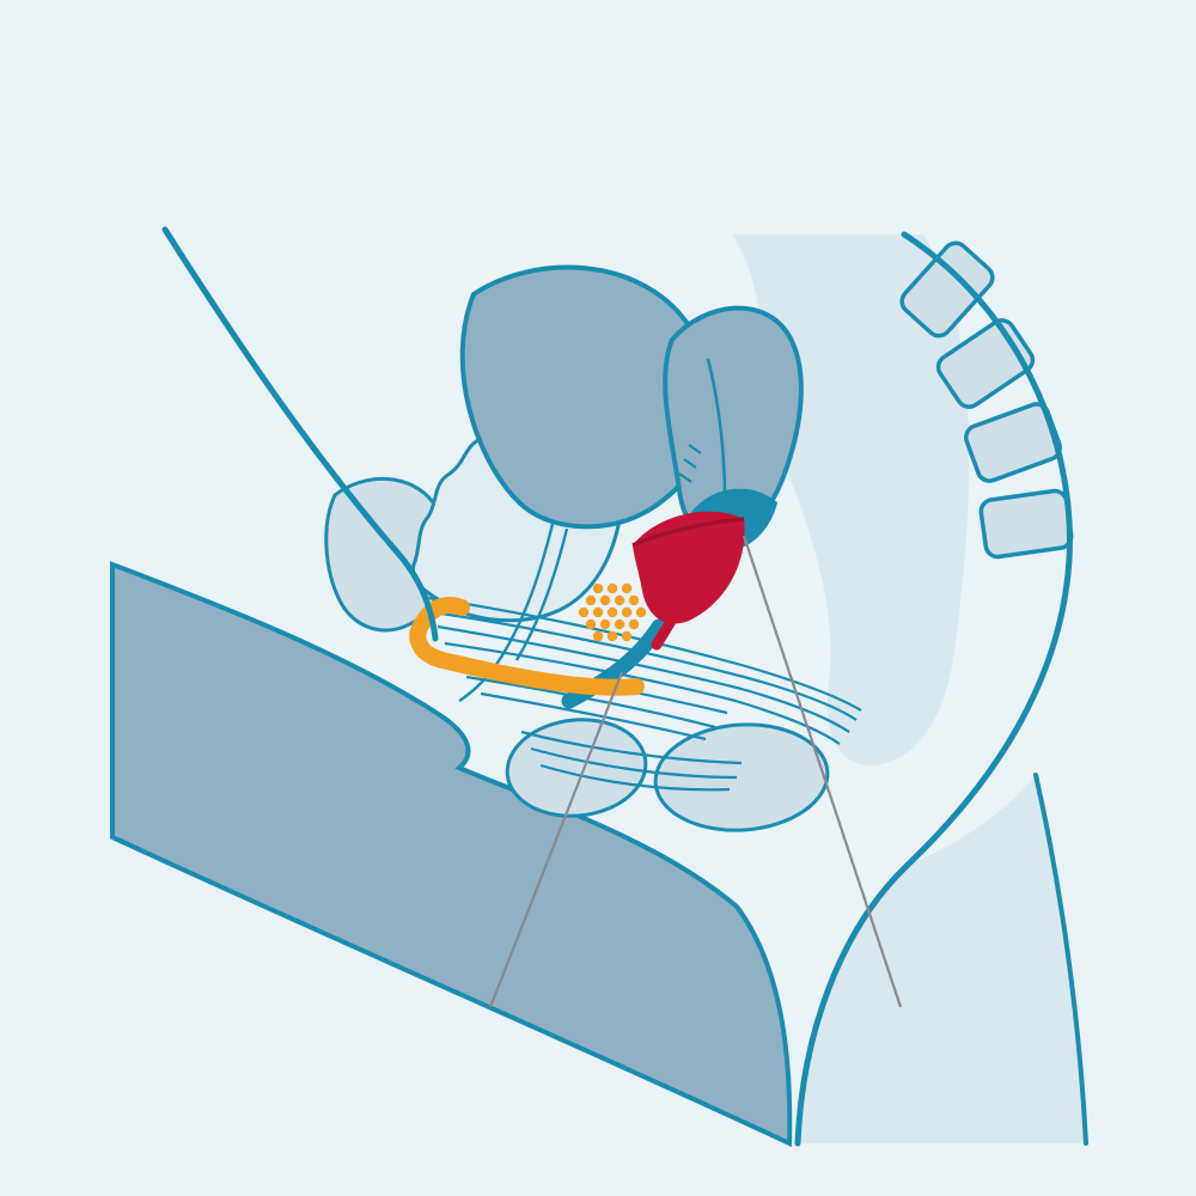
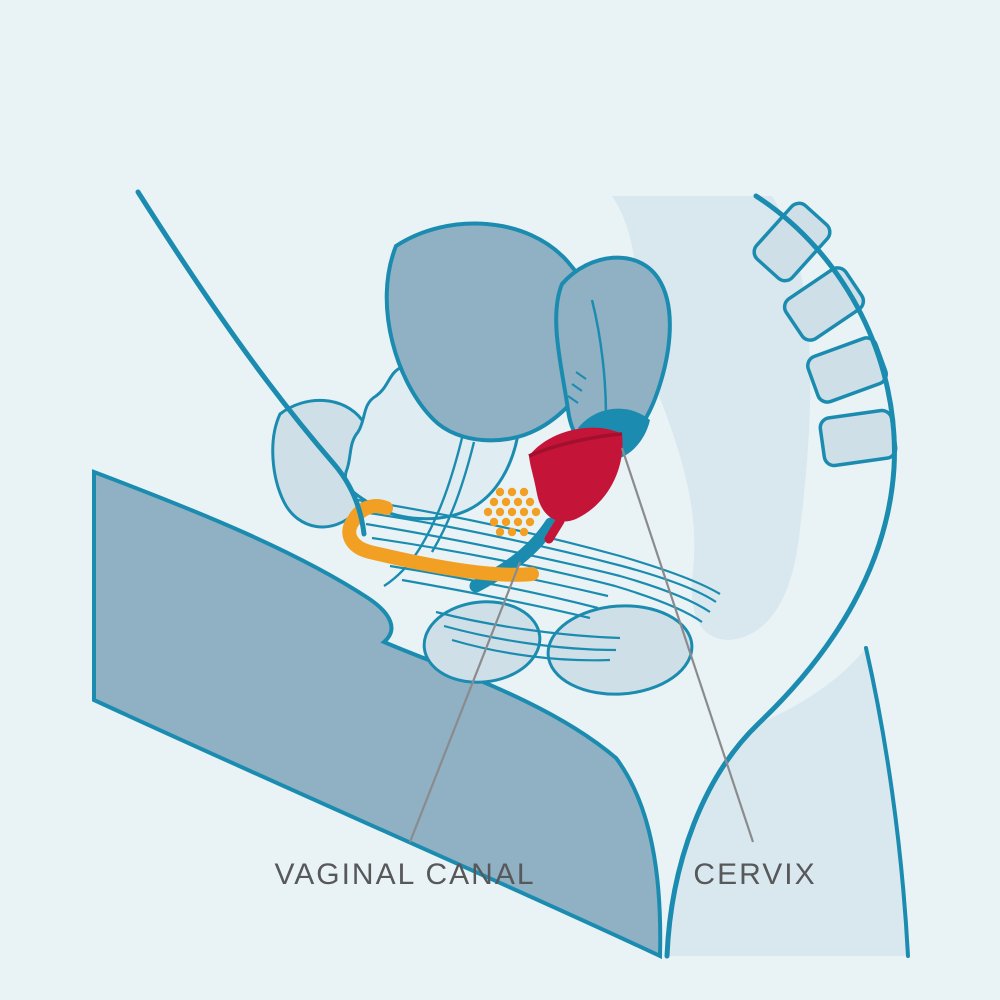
+ VAGINAL CANAL
+ CERVIX
